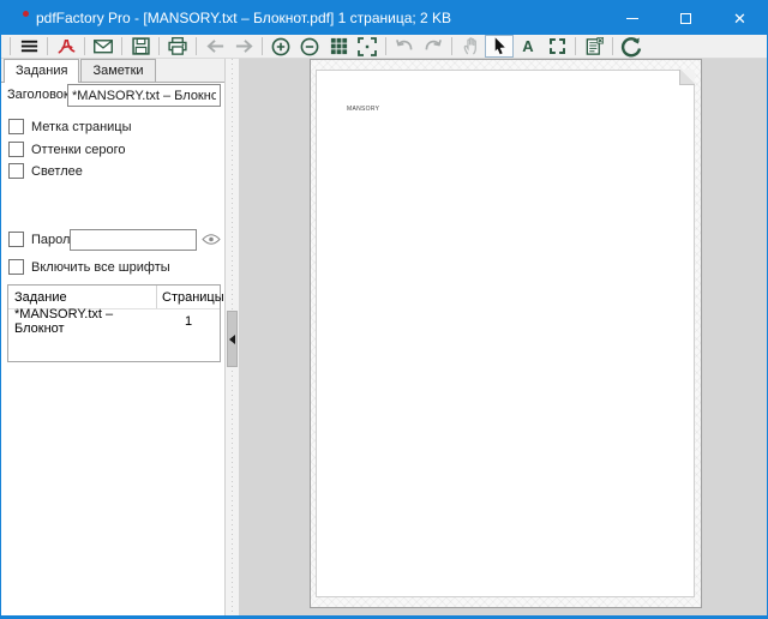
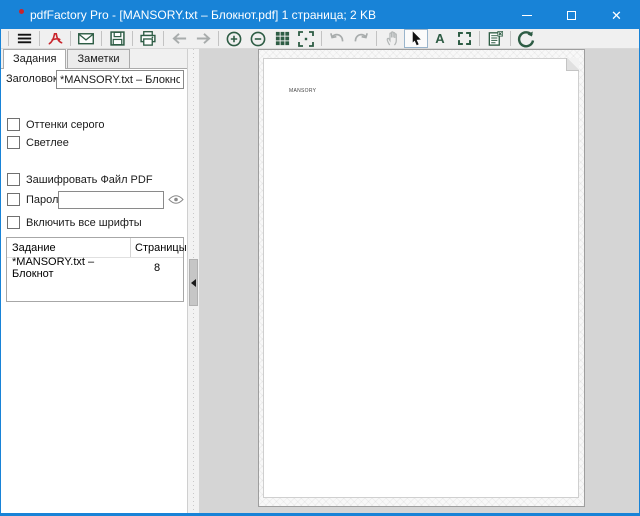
  pdfFactory Pro - [MANSORY.txt – Блокнот.pdf] 1 страница; 2 KB
  ✕
  A
  Задания
  Заметки
  Заголово
  *MANSORY.txt – Блокно
- Метка страницы
  Оттенки серого
  Светлее
+ Зашифровать Файл PDF
  Парол
  Включить все шрифты
  Задание
  Страницы
  *MANSORY.txt – Блокнот
- 1
+ 8
